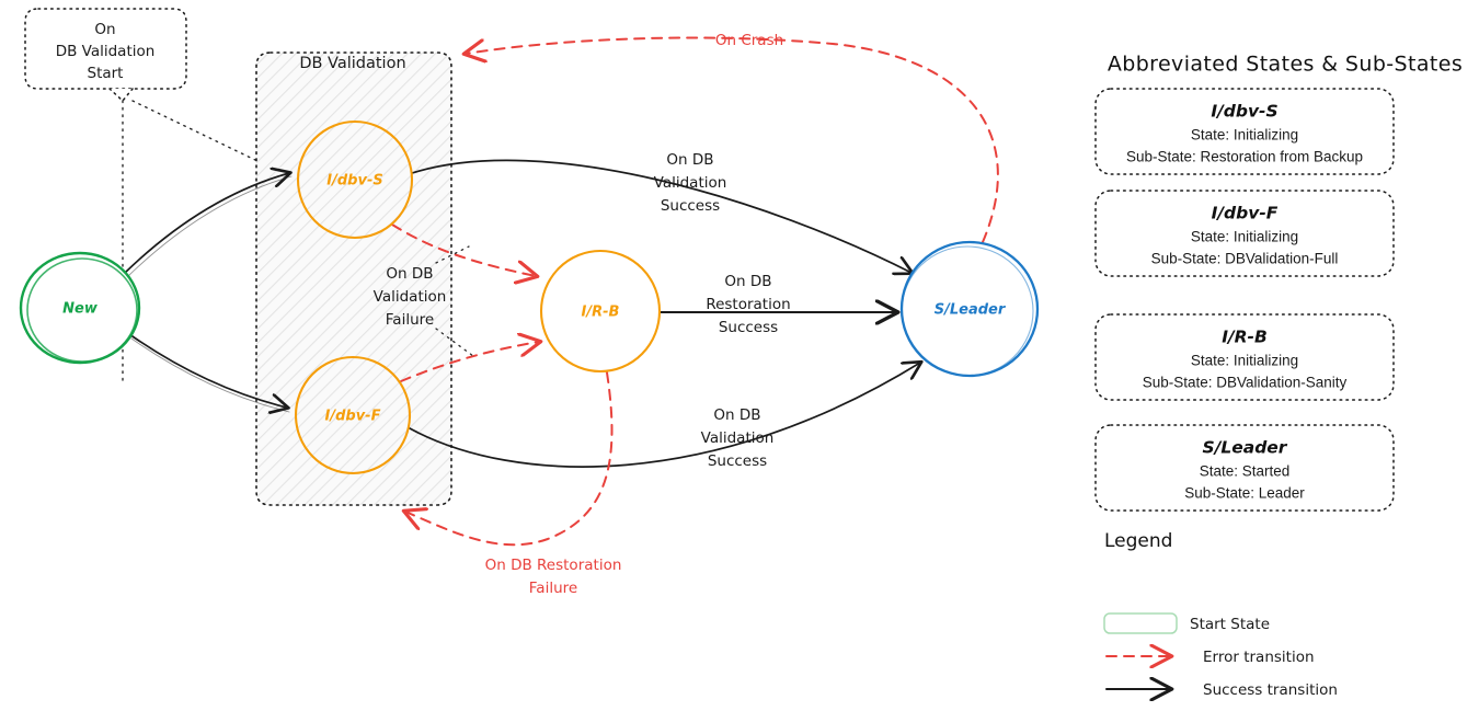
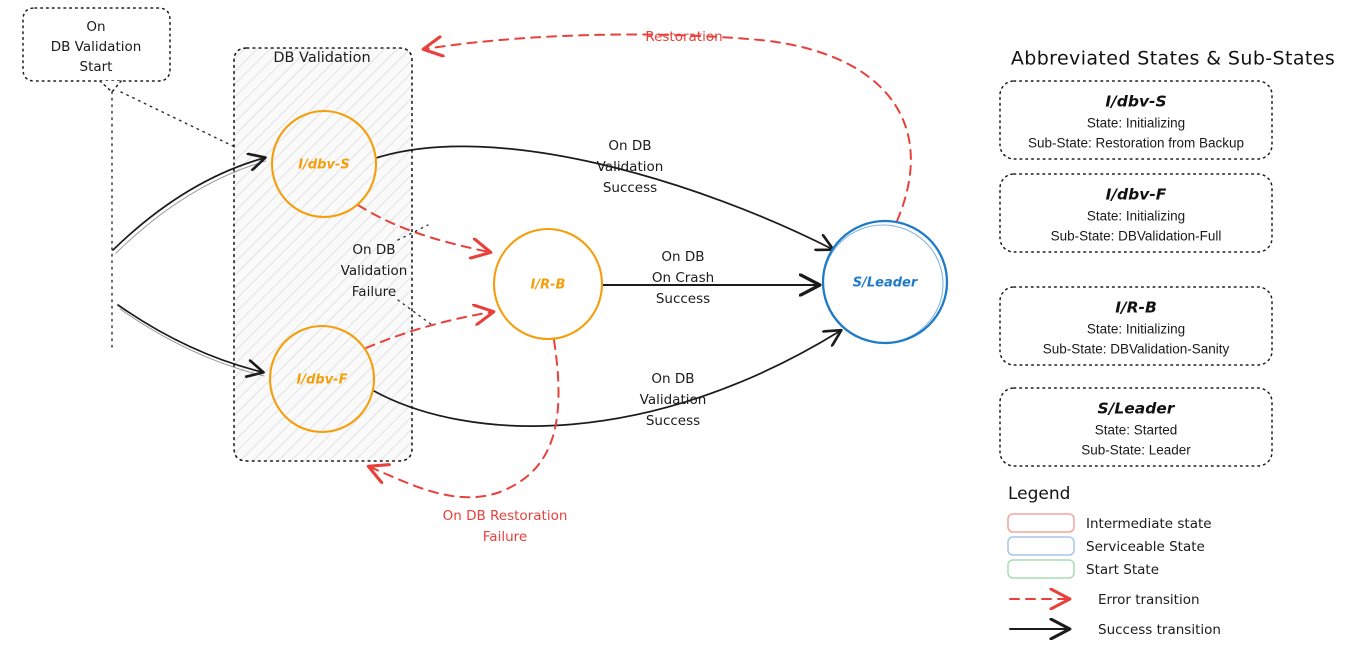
  On
  DB Validation
  Start
  DB Validation
  On DB
  Validation
  Success
  On DB
  Validation
  Success
  On DB
- Restoration
+ On Crash
  Success
- On Crash
+ Restoration
  On DB Restoration
  Failure
  On DB
  Validation
  Failure
- New
  I/dbv-S
  I/dbv-F
  I/R-B
  S/Leader
  Abbreviated States & Sub-States
  I/dbv-S
  State: Initializing
  Sub-State: Restoration from Backup
  I/dbv-F
  State: Initializing
  Sub-State: DBValidation-Full
  I/R-B
  State: Initializing
  Sub-State: DBValidation-Sanity
  S/Leader
  State: Started
  Sub-State: Leader
  Legend
+ Intermediate state
+ Serviceable State
  Start State
  Error transition
  Success transition
